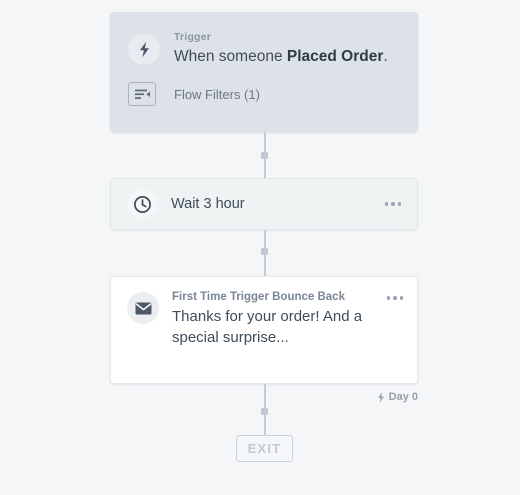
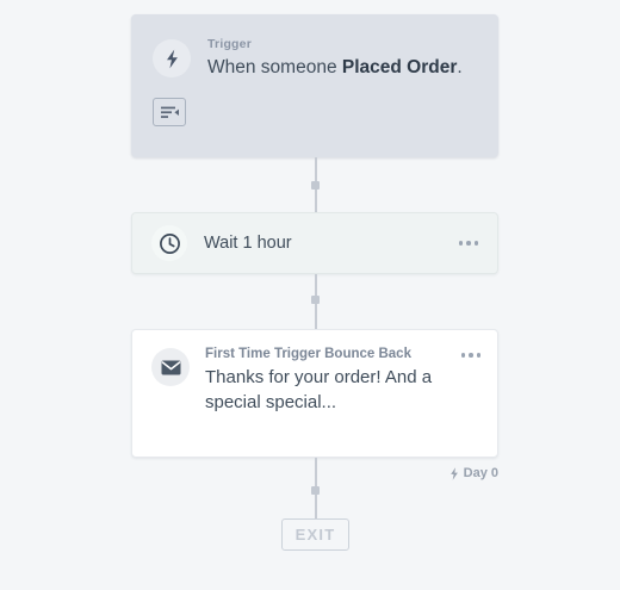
  Trigger
  When someone Placed Order.
- Flow Filters (1)
- Wait 3 hour
+ Wait 1 hour
  First Time Trigger Bounce Back
- Thanks for your order! And a special surprise...
+ Thanks for your order! And a special special...
  Day 0
  EXIT
